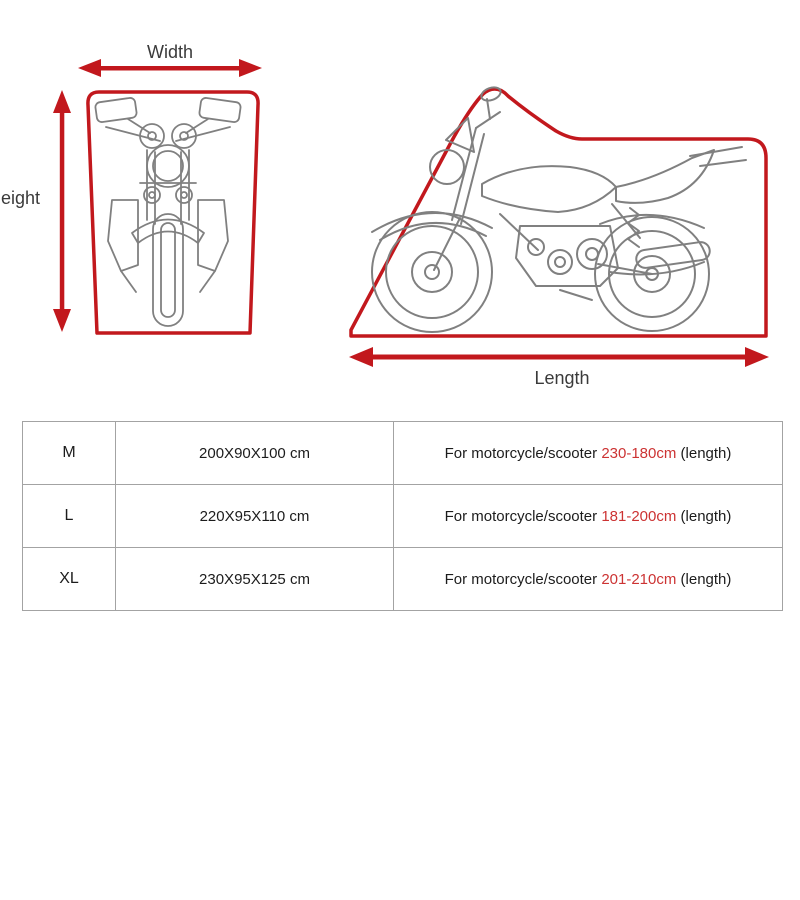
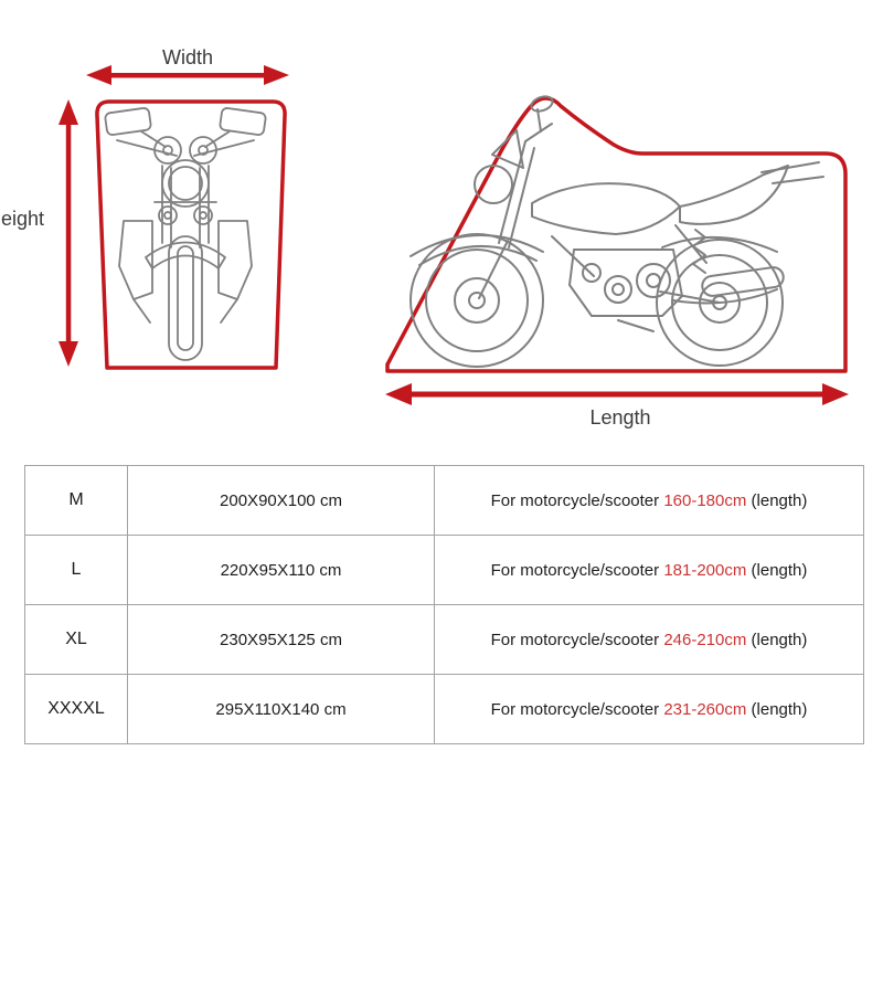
  Width
  eight
  Length
- M	200X90X100 cm	For motorcycle/scooter 230-180cm (length)
+ M	200X90X100 cm	For motorcycle/scooter 160-180cm (length)
  L	220X95X110 cm	For motorcycle/scooter 181-200cm (length)
- XL	230X95X125 cm	For motorcycle/scooter 201-210cm (length)
+ XL	230X95X125 cm	For motorcycle/scooter 246-210cm (length)
+ XXXXL	295X110X140 cm	For motorcycle/scooter 231-260cm (length)
